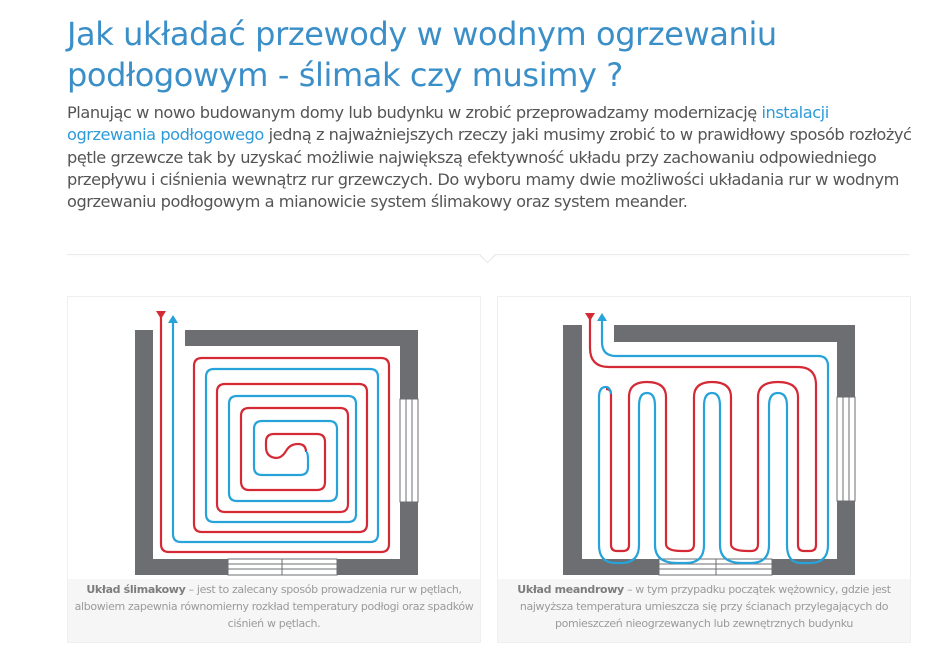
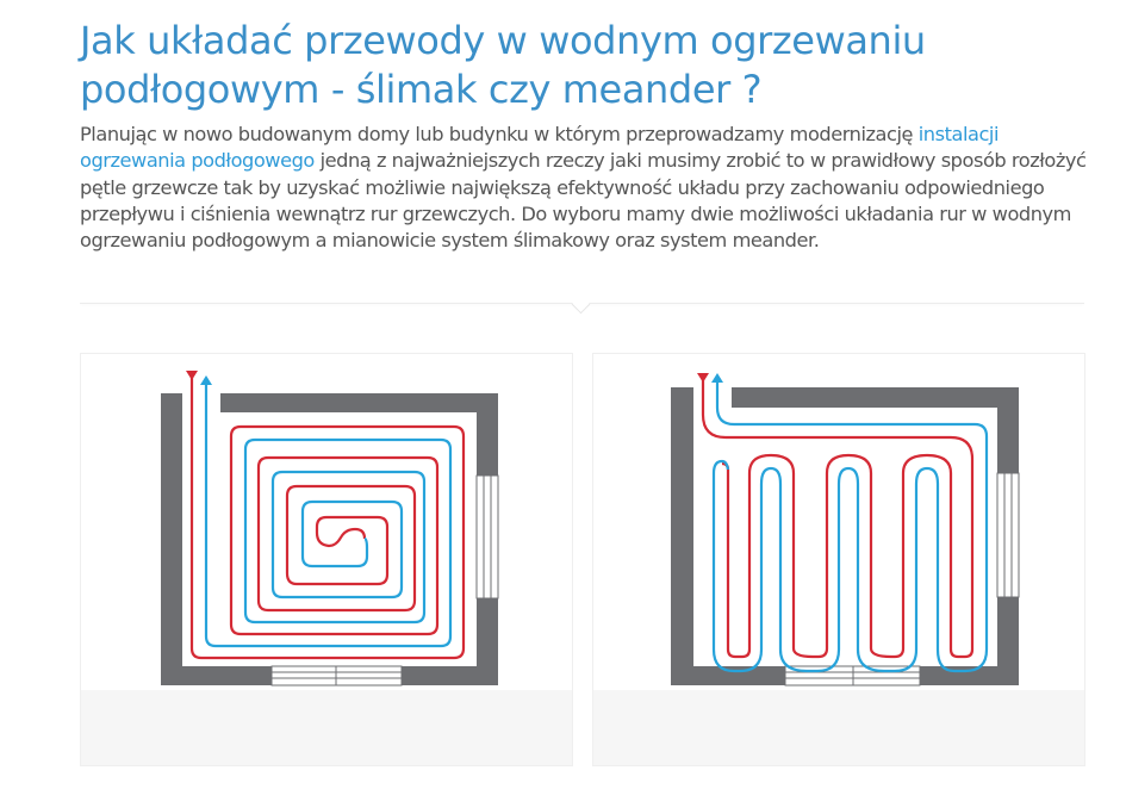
- Jak układać przewody w wodnym ogrzewaniu podłogowym - ślimak czy musimy ?
+ Jak układać przewody w wodnym ogrzewaniu podłogowym - ślimak czy meander ?
- Planując w nowo budowanym domy lub budynku w zrobić przeprowadzamy modernizację instalacji ogrzewania podłogowego jedną z najważniejszych rzeczy jaki musimy zrobić to w prawidłowy sposób rozłożyć pętle grzewcze tak by uzyskać możliwie największą efektywność układu przy zachowaniu odpowiedniego przepływu i ciśnienia wewnątrz rur grzewczych. Do wyboru mamy dwie możliwości układania rur w wodnym ogrzewaniu podłogowym a mianowicie system ślimakowy oraz system meander.
+ Planując w nowo budowanym domy lub budynku w którym przeprowadzamy modernizację instalacji ogrzewania podłogowego jedną z najważniejszych rzeczy jaki musimy zrobić to w prawidłowy sposób rozłożyć pętle grzewcze tak by uzyskać możliwie największą efektywność układu przy zachowaniu odpowiedniego przepływu i ciśnienia wewnątrz rur grzewczych. Do wyboru mamy dwie możliwości układania rur w wodnym ogrzewaniu podłogowym a mianowicie system ślimakowy oraz system meander.
- Układ ślimakowy – jest to zalecany sposób prowadzenia rur w pętlach, albowiem zapewnia równomierny rozkład temperatury podłogi oraz spadków ciśnień w pętlach.
- Układ meandrowy – w tym przypadku początek wężownicy, gdzie jest najwyższa temperatura umieszcza się przy ścianach przylegających do pomieszczeń nieogrzewanych lub zewnętrznych budynku
